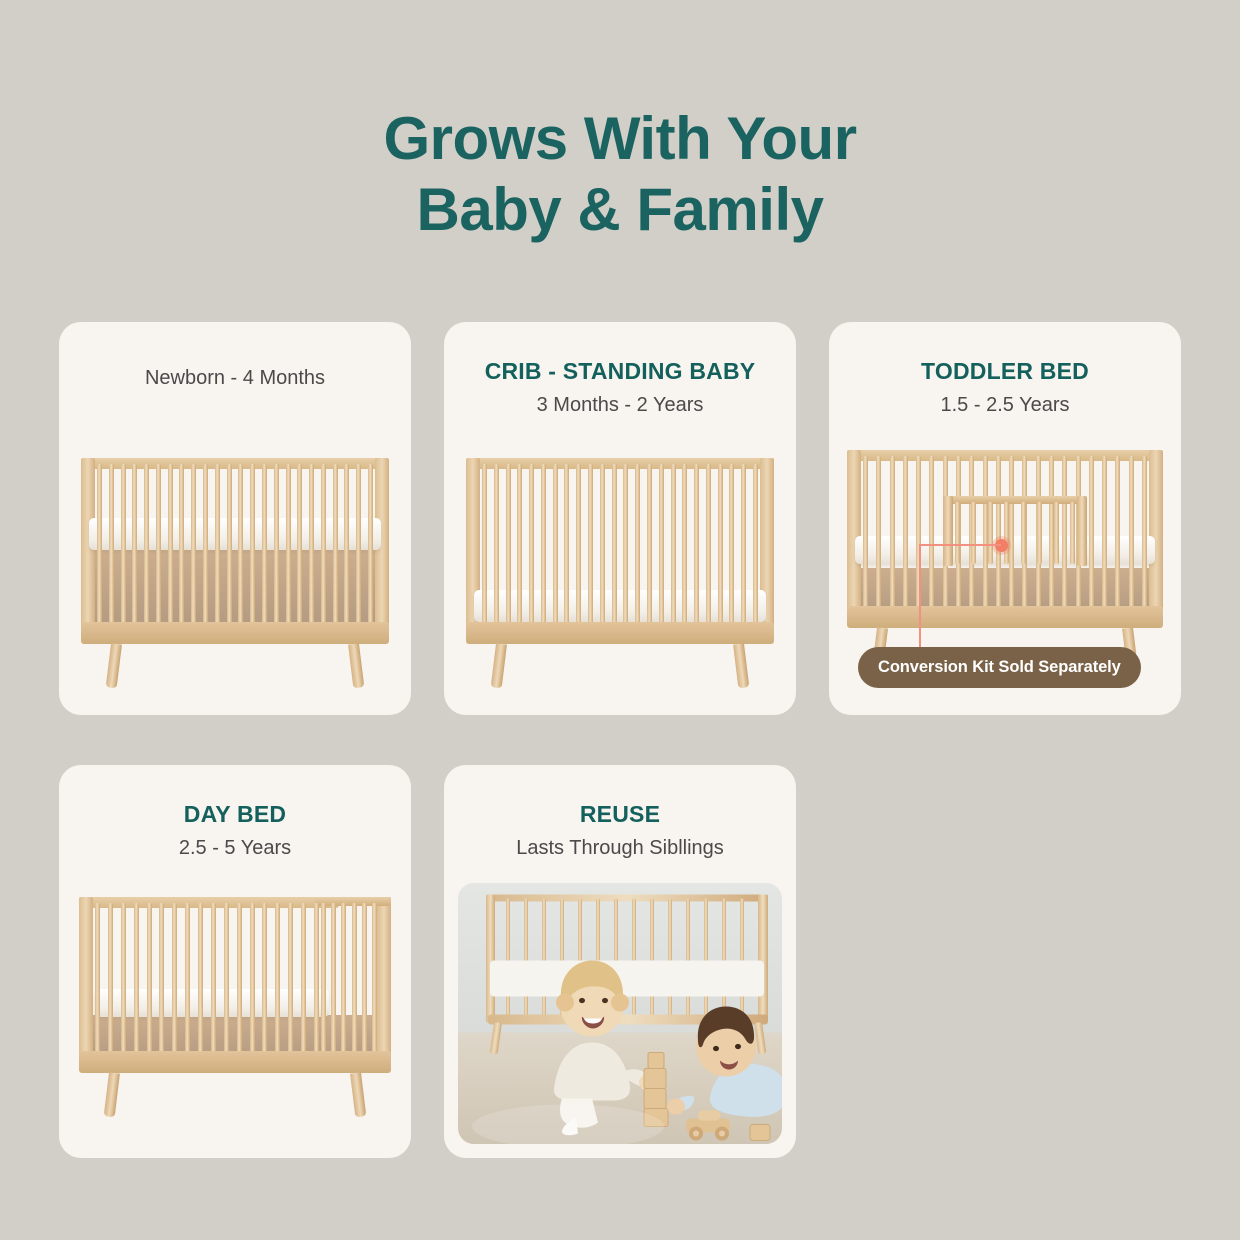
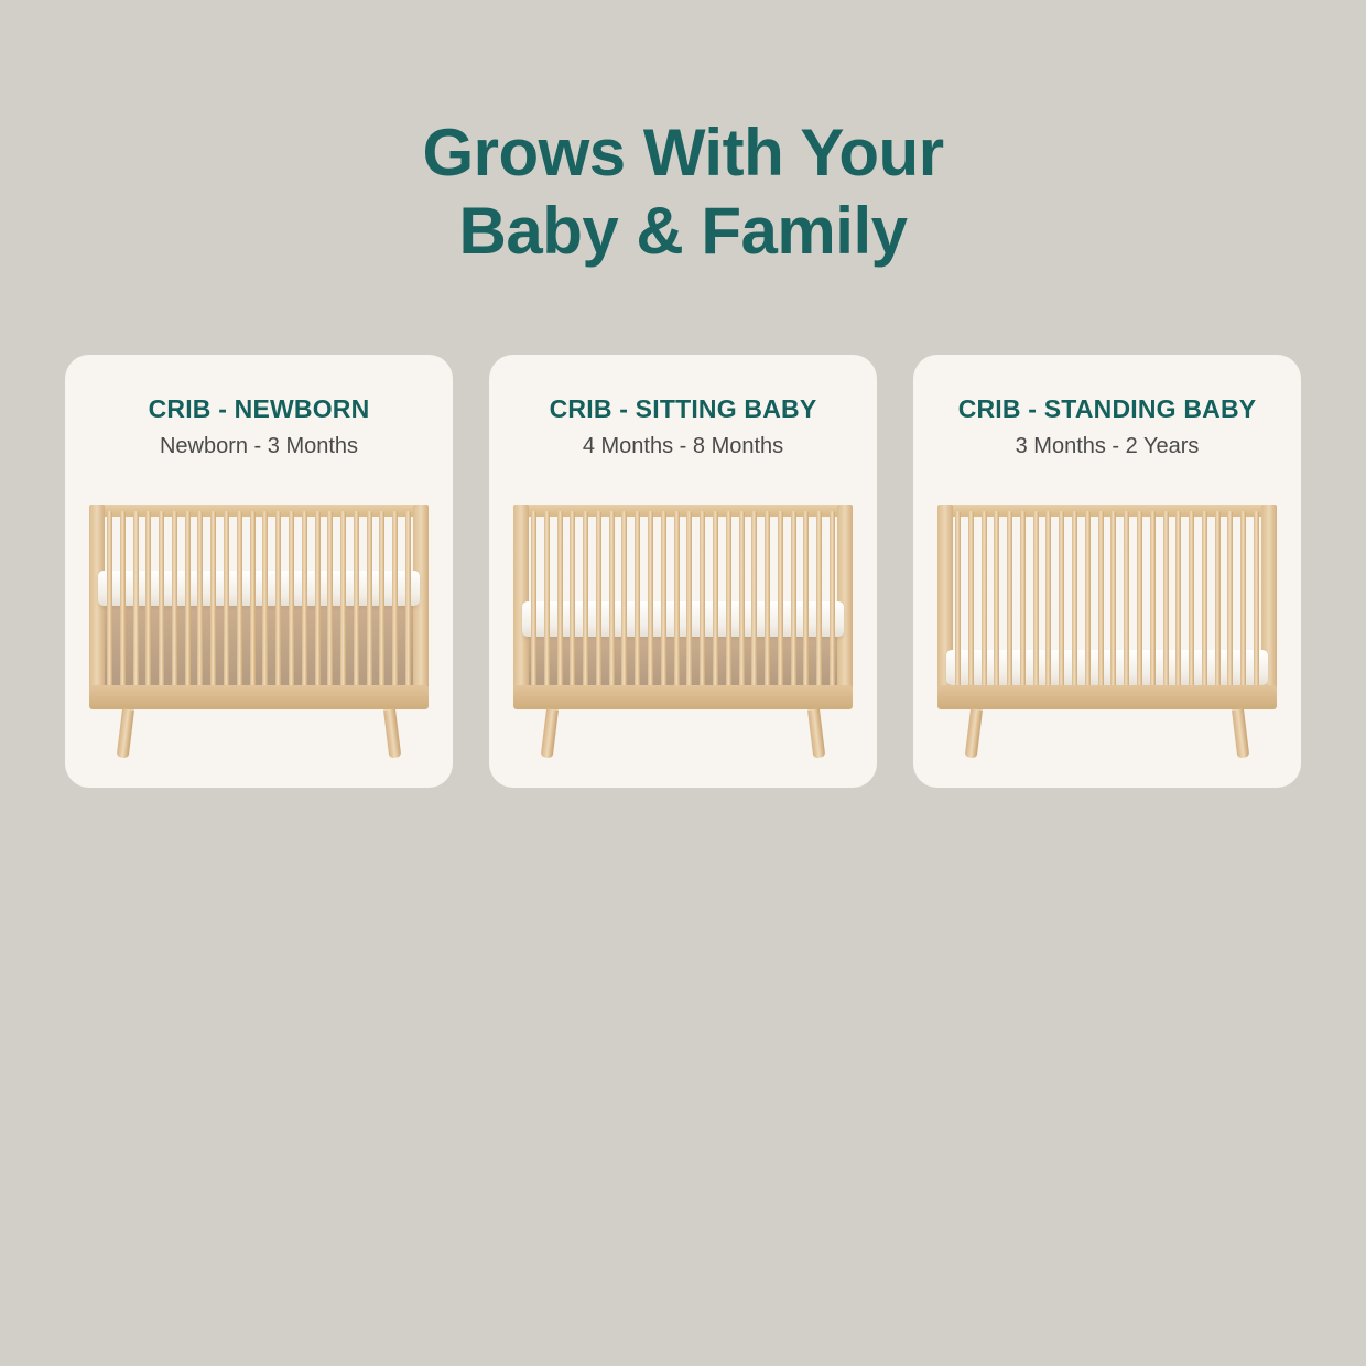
  Grows With Your
  Baby & Family
+ CRIB - NEWBORN
- Newborn - 4 Months
+ Newborn - 3 Months
+ CRIB - SITTING BABY
+ 4 Months - 8 Months
  CRIB - STANDING BABY
  3 Months - 2 Years
- TODDLER BED
- 1.5 - 2.5 Years
- Conversion Kit Sold Separately
- DAY BED
- 2.5 - 5 Years
- REUSE
- Lasts Through Sibllings
